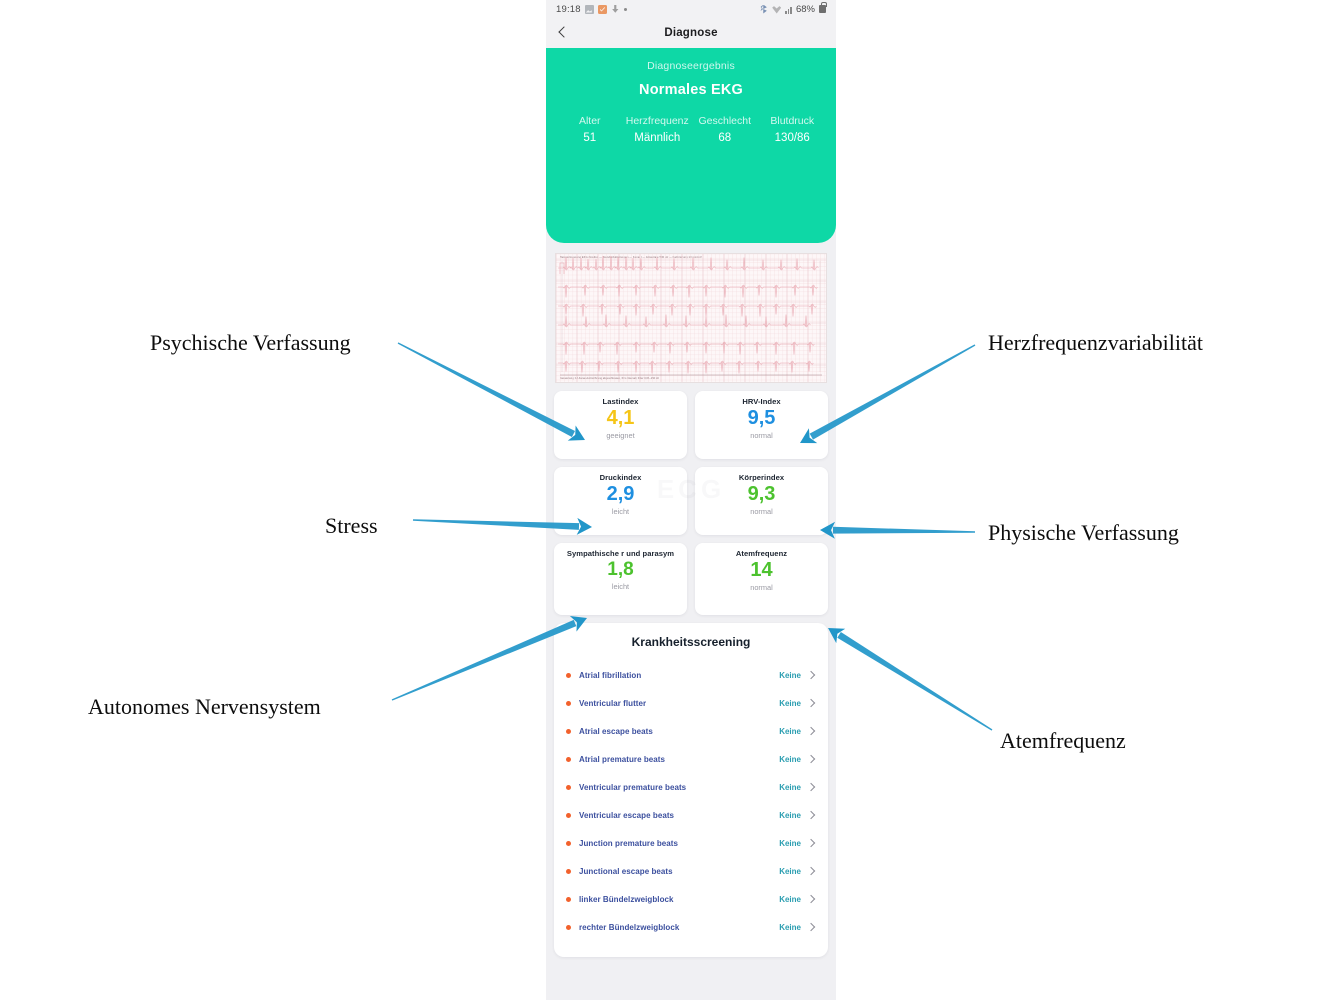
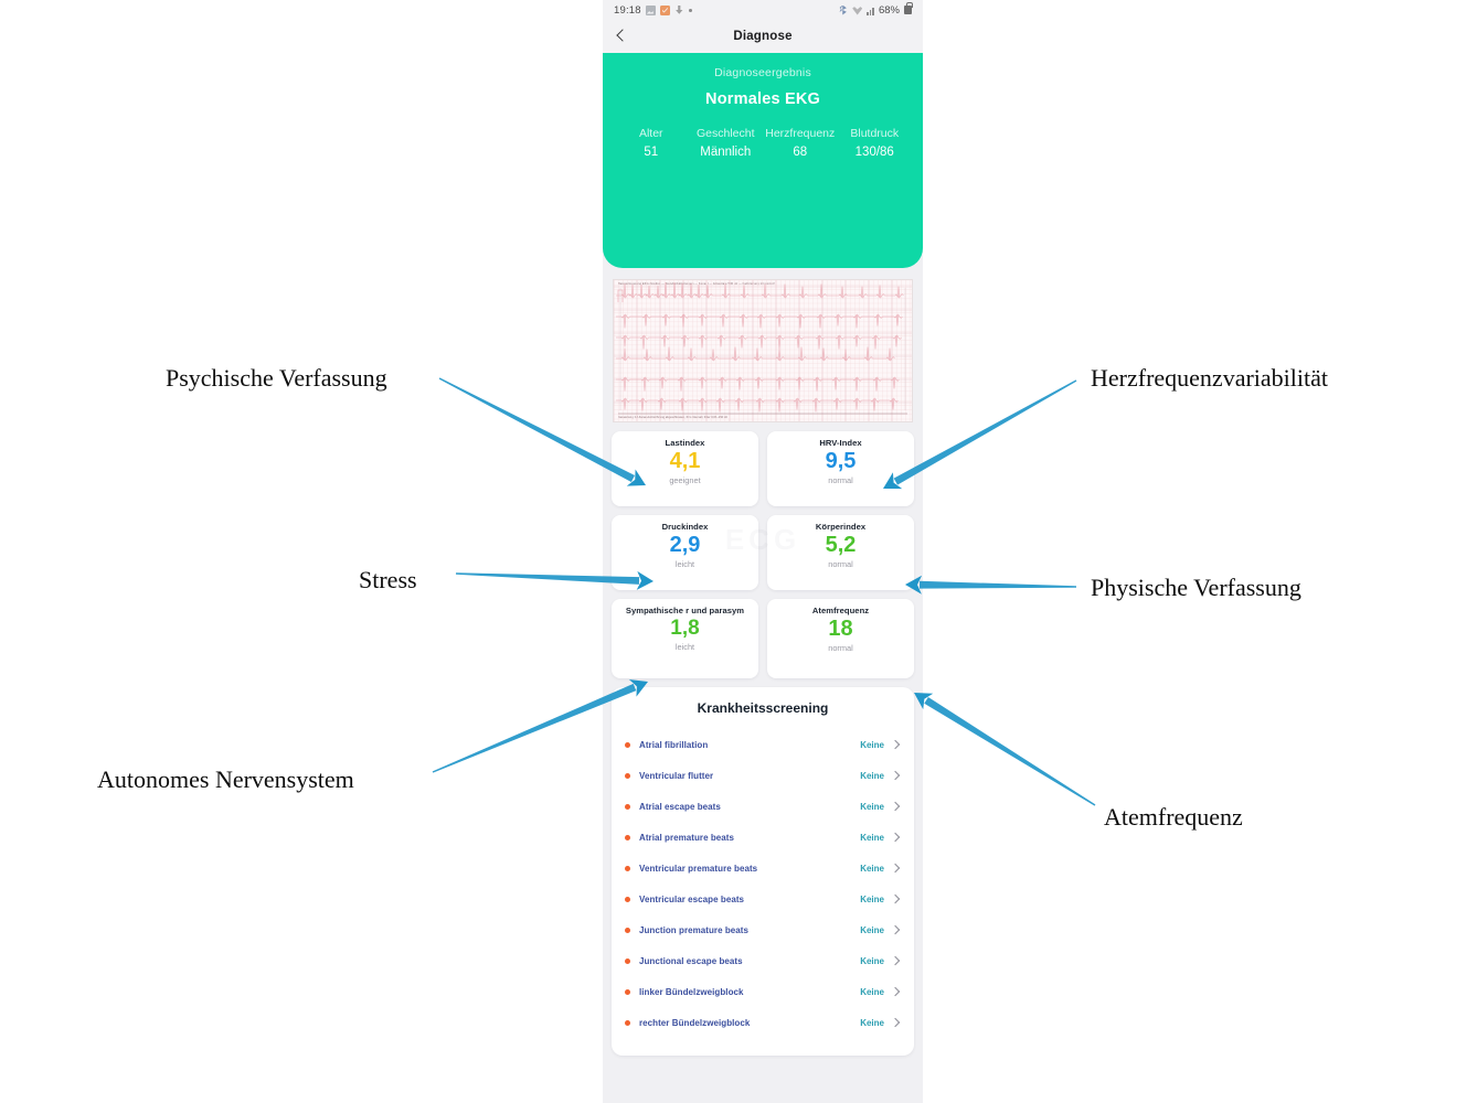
  19:18
  68%
  Diagnose
  Diagnoseergebnis
  Normales EKG
  Alter
  51
- Herzfrequenz
+ Geschlecht
  Männlich
- Geschlecht
+ Herzfrequenz
  68
  Blutdruck
  130/86
  Lastindex
  4,1
  geeignet
  HRV-Index
  9,5
  normal
  Druckindex
  2,9
  leicht
  Körperindex
- 9,3
+ 5,2
  normal
  Sympathische r und parasym
  1,8
  leicht
  Atemfrequenz
- 14
+ 18
  normal
  Krankheitsscreening
  Atrial fibrillation
  Keine
  Ventricular flutter
  Keine
  Atrial escape beats
  Keine
  Atrial premature beats
  Keine
  Ventricular premature beats
  Keine
  Ventricular escape beats
  Keine
  Junction premature beats
  Keine
  Junctional escape beats
  Keine
  linker Bündelzweigblock
  Keine
  rechter Bündelzweigblock
  Keine
  ECG
  Psychische Verfassung
  Stress
  Autonomes Nervensystem
  Herzfrequenzvariabilität
  Physische Verfassung
  Atemfrequenz
